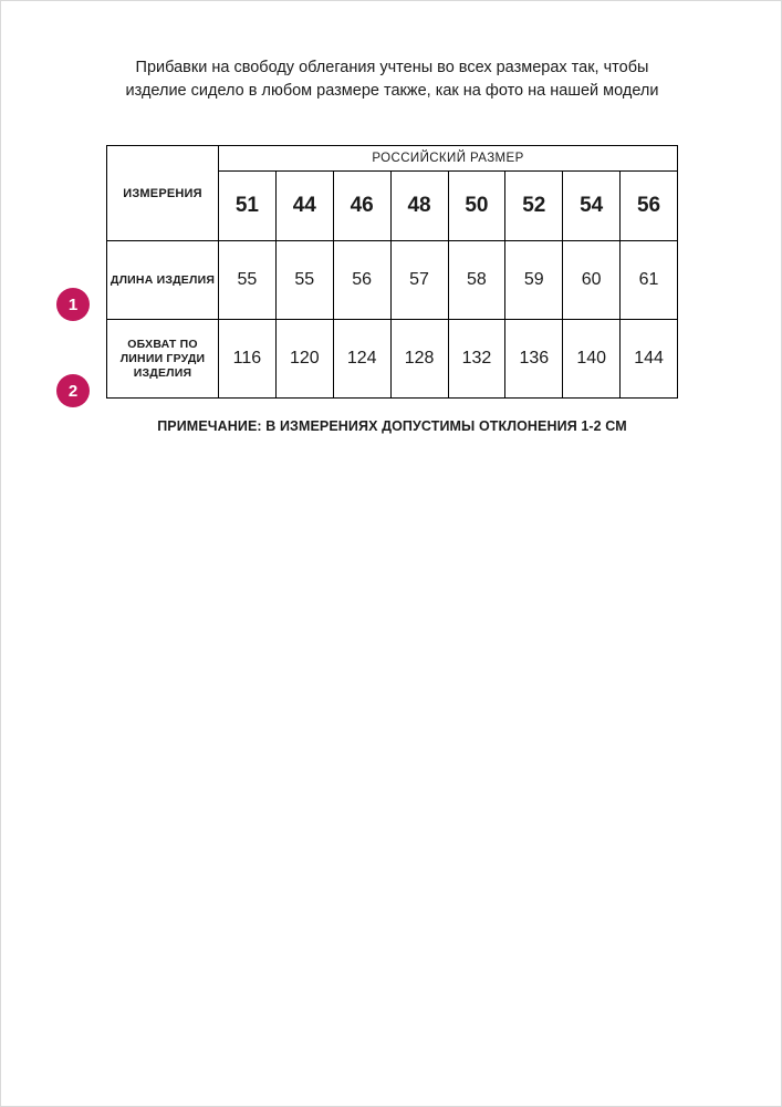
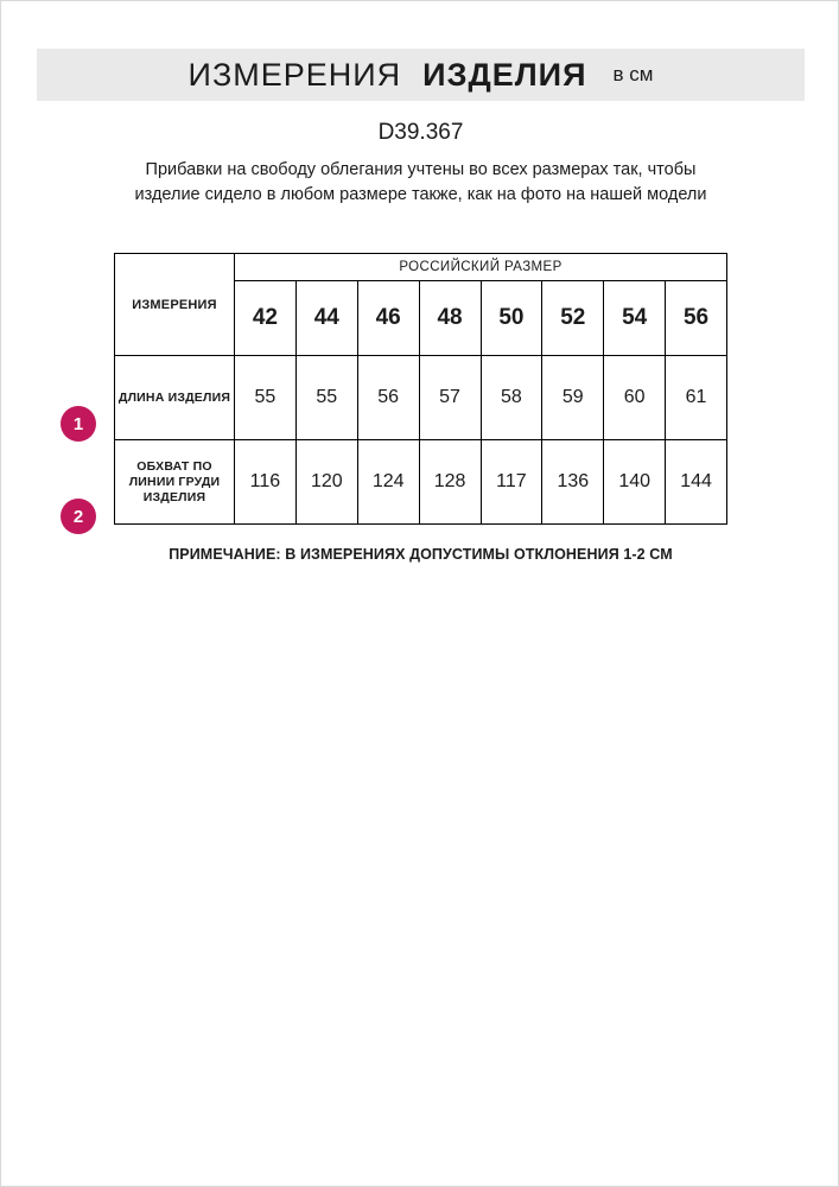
+ ИЗМЕРЕНИЯ
+ ИЗДЕЛИЯ
+ в см
+ D39.367
  Прибавки на свободу облегания учтены во всех размерах так, чтобы изделие сидело в любом размере также, как на фото на нашей модели
  1
  2
  ИЗМЕРЕНИЯ	РОССИЙСКИЙ РАЗМЕР
- 51	44	46	48	50	52	54	56
+ 42	44	46	48	50	52	54	56
  ДЛИНА ИЗДЕЛИЯ	55	55	56	57	58	59	60	61
- ОБХВАТ ПО ЛИНИИ ГРУДИ ИЗДЕЛИЯ	116	120	124	128	132	136	140	144
+ ОБХВАТ ПО ЛИНИИ ГРУДИ ИЗДЕЛИЯ	116	120	124	128	117	136	140	144
  ПРИМЕЧАНИЕ: В ИЗМЕРЕНИЯХ ДОПУСТИМЫ ОТКЛОНЕНИЯ 1-2 СМ
